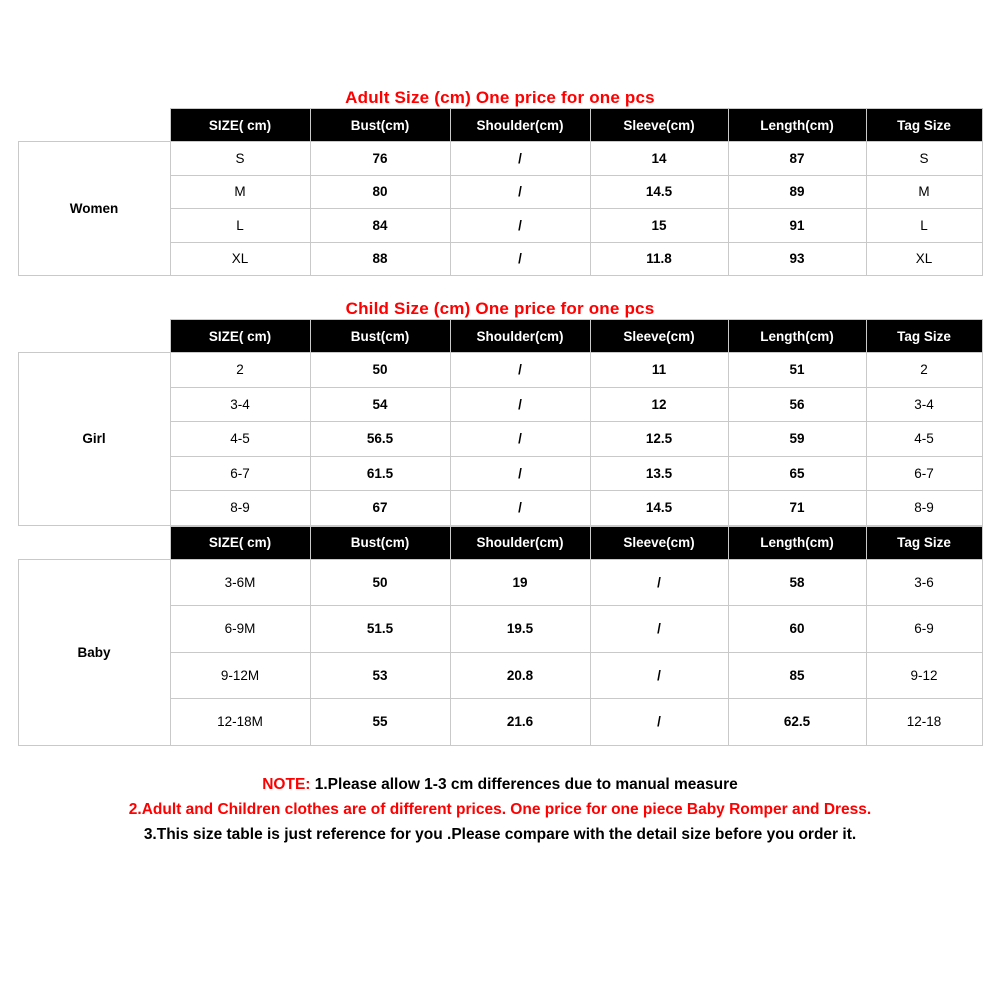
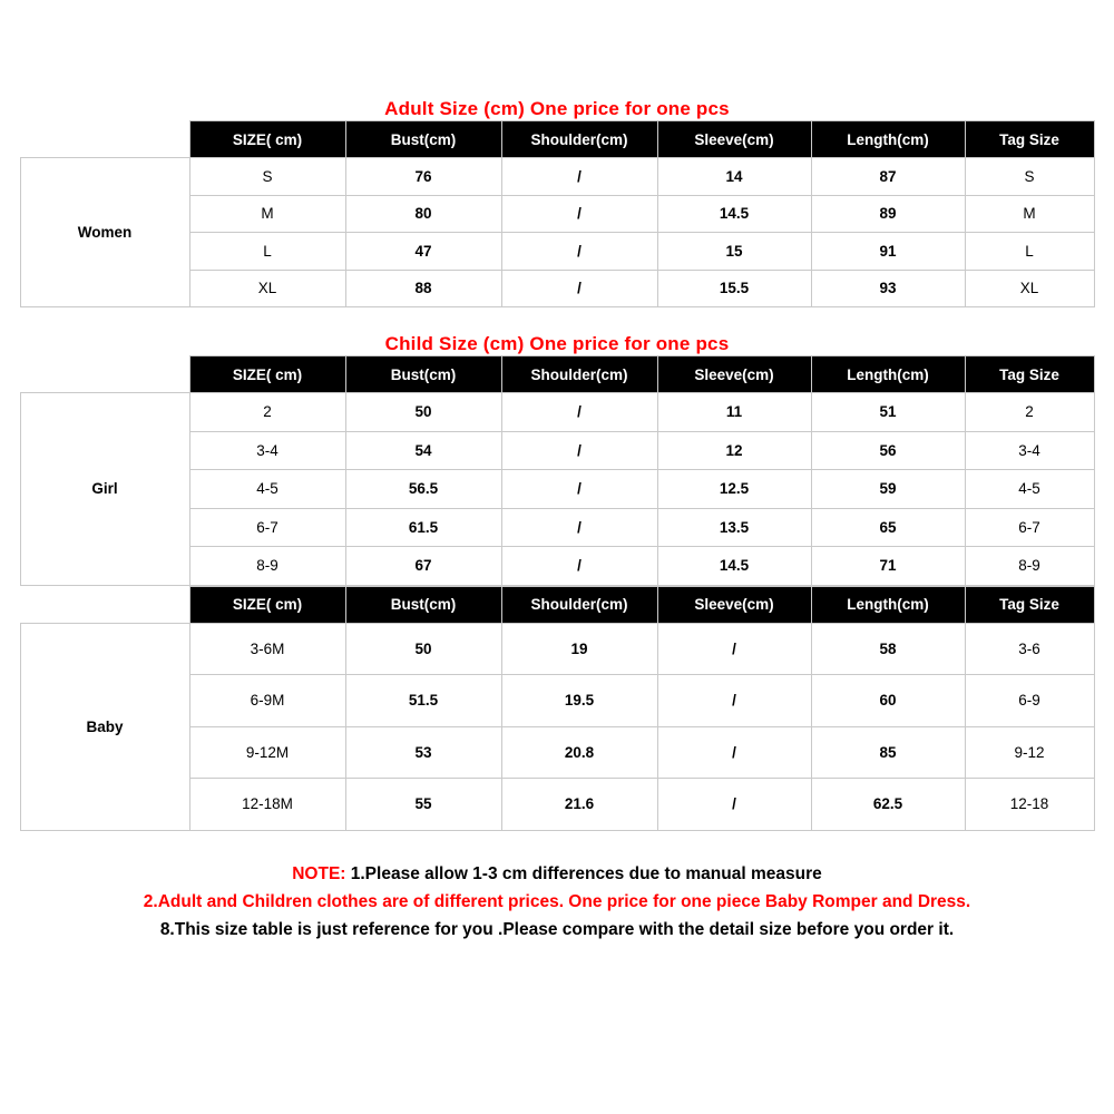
  Adult Size (cm) One price for one pcs
  	SIZE( cm)	Bust(cm)	Shoulder(cm)	Sleeve(cm)	Length(cm)	Tag Size
  Women	S	76	/	14	87	S
  M	80	/	14.5	89	M
- L	84	/	15	91	L
+ L	47	/	15	91	L
- XL	88	/	11.8	93	XL
+ XL	88	/	15.5	93	XL
  Child Size (cm) One price for one pcs
  	SIZE( cm)	Bust(cm)	Shoulder(cm)	Sleeve(cm)	Length(cm)	Tag Size
  Girl	2	50	/	11	51	2
  3-4	54	/	12	56	3-4
  4-5	56.5	/	12.5	59	4-5
  6-7	61.5	/	13.5	65	6-7
  8-9	67	/	14.5	71	8-9
  	SIZE( cm)	Bust(cm)	Shoulder(cm)	Sleeve(cm)	Length(cm)	Tag Size
  Baby	3-6M	50	19	/	58	3-6
  6-9M	51.5	19.5	/	60	6-9
  9-12M	53	20.8	/	85	9-12
  12-18M	55	21.6	/	62.5	12-18
  NOTE: 1.Please allow 1-3 cm differences due to manual measure
  2.Adult and Children clothes are of different prices. One price for one piece Baby Romper and Dress.
- 3.This size table is just reference for you .Please compare with the detail size before you order it.
+ 8.This size table is just reference for you .Please compare with the detail size before you order it.
